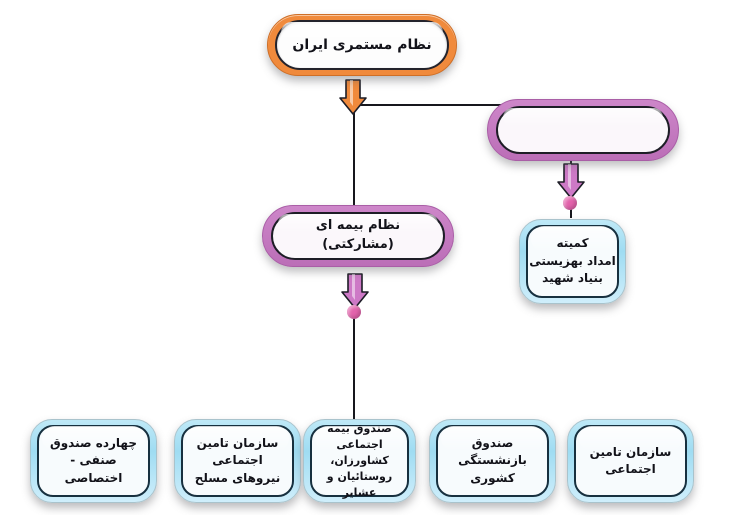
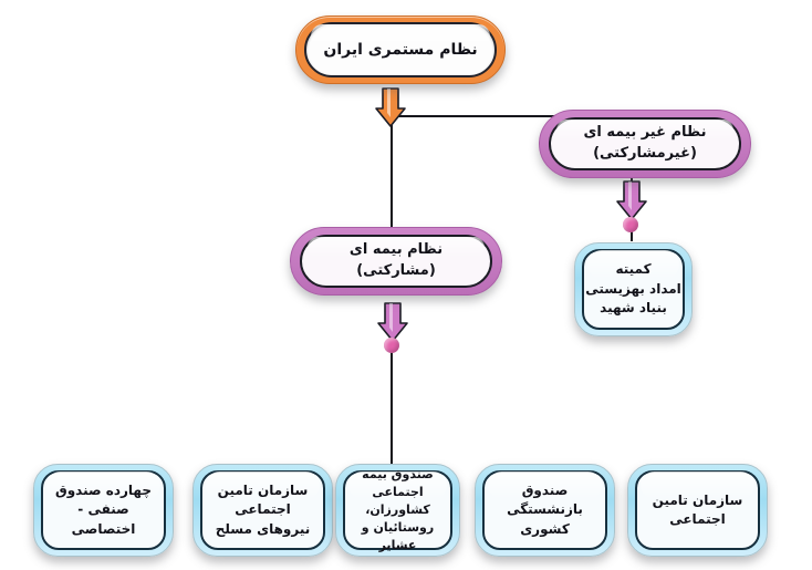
  نظام مستمری ایران
+ نظام غیر بیمه ای
+ (غیرمشارکتی)
  نظام بیمه ای
  (مشارکتی)
  کمیته
  امداد بهزیستی
  بنیاد شهید
  چهارده صندوق
  صنفی - اختصاصی
  سازمان تامین اجتماعی
  نیروهای مسلح
  صندوق بیمه
  اجتماعی کشاورزان،
  روستائیان و عشایر
  صندوق بازنشستگی
  کشوری
  سازمان تامین
  اجتماعی
